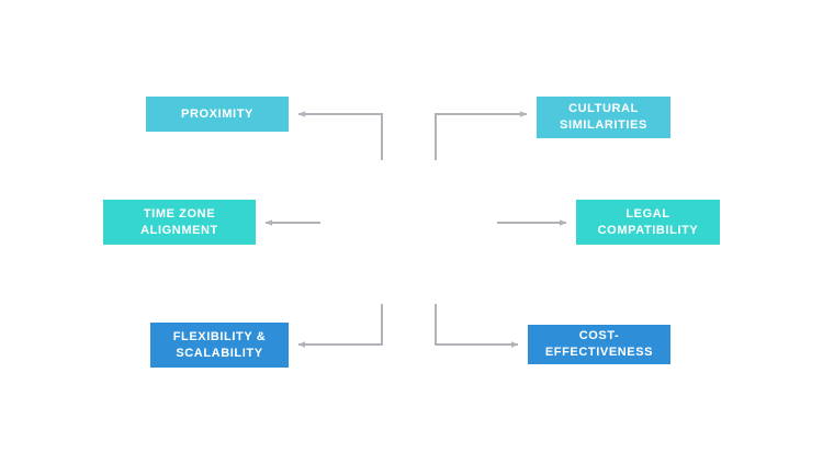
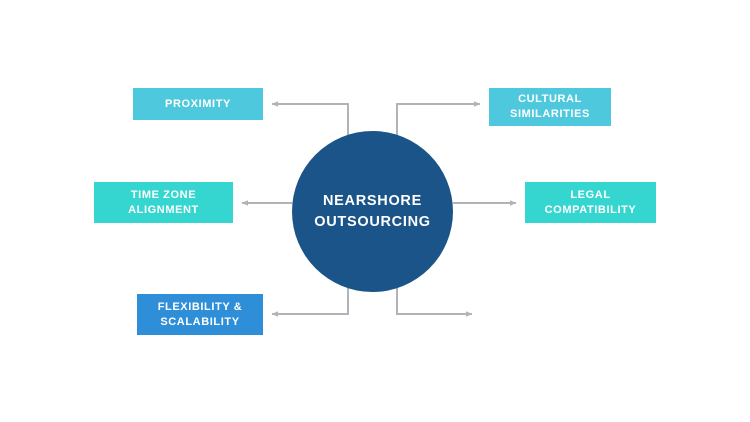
+ NEARSHORE
+ OUTSOURCING
  PROXIMITY
  CULTURAL
  SIMILARITIES
  TIME ZONE
  ALIGNMENT
  LEGAL
  COMPATIBILITY
  FLEXIBILITY &
  SCALABILITY
- COST-EFFECTIVENESS
